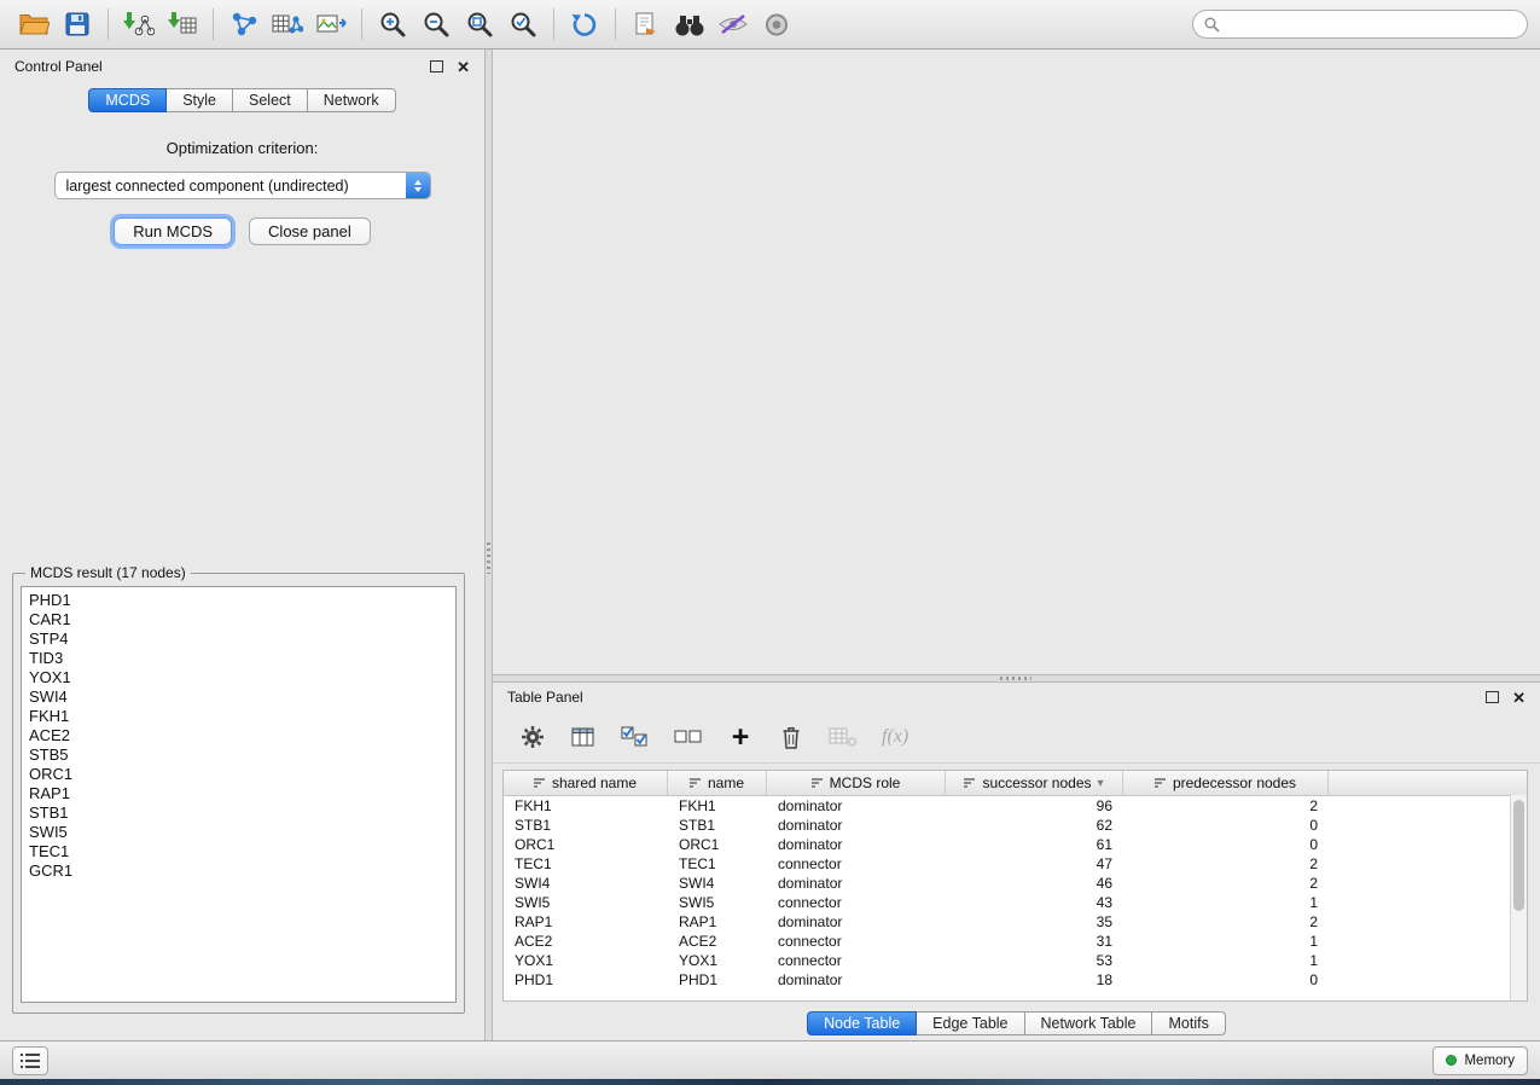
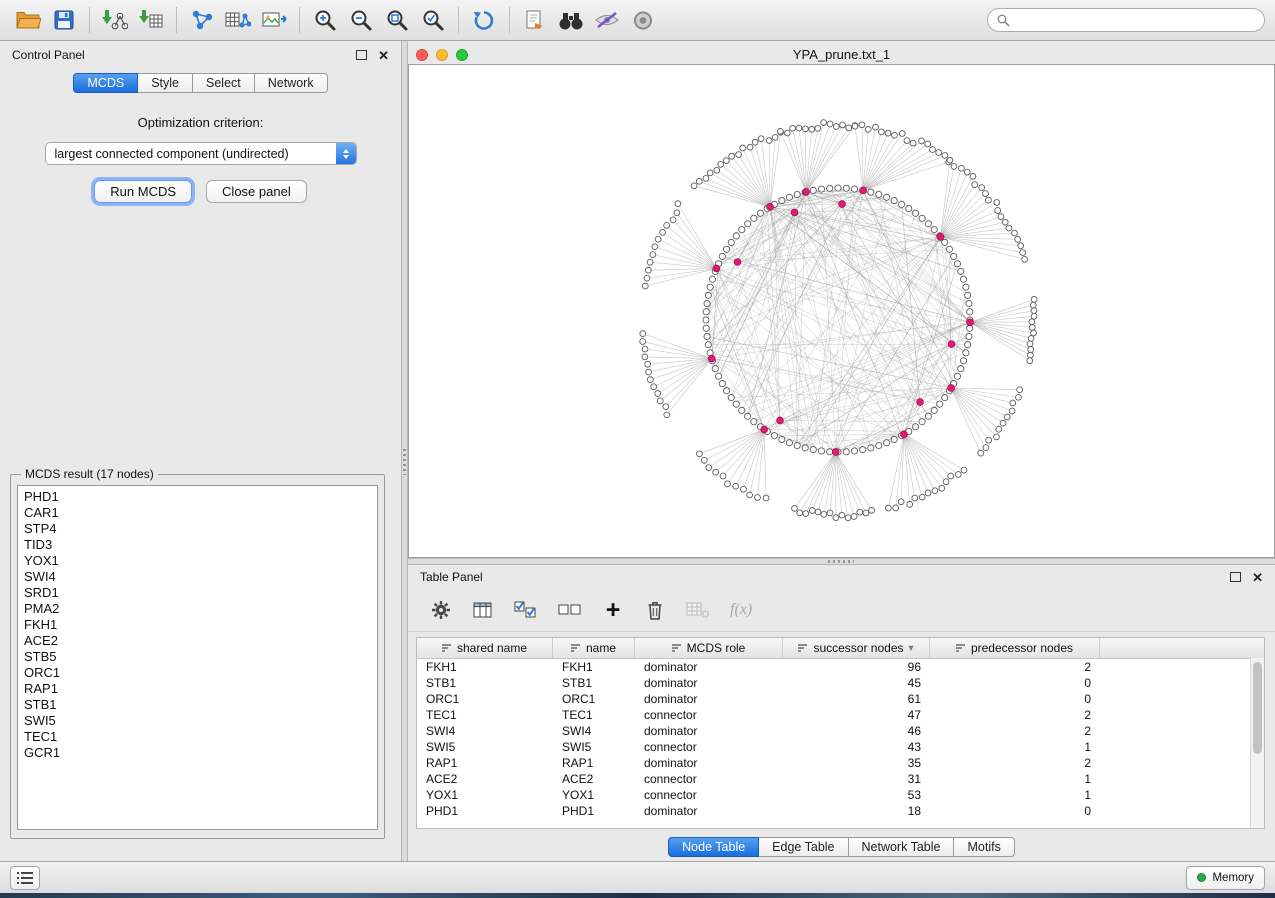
  Control Panel
  ✕
  MCDS
  Style
  Select
  Network
  Optimization criterion:
  largest connected component (undirected)
  Run MCDS
  Close panel
  MCDS result (17 nodes)
  PHD1
  CAR1
  STP4
  TID3
  YOX1
  SWI4
+ SRD1
+ PMA2
  FKH1
  ACE2
  STB5
  ORC1
  RAP1
  STB1
  SWI5
  TEC1
  GCR1
+ YPA_prune.txt_1
  Table Panel
  ✕
  +
  f(x)
  shared name
  name
  MCDS role
  successor nodes
  ▾
  predecessor nodes
  FKH1
  FKH1
  dominator
  96
  2
  STB1
  STB1
  dominator
- 62
+ 45
  0
  ORC1
  ORC1
  dominator
  61
  0
  TEC1
  TEC1
  connector
  47
  2
  SWI4
  SWI4
  dominator
  46
  2
  SWI5
  SWI5
  connector
  43
  1
  RAP1
  RAP1
  dominator
  35
  2
  ACE2
  ACE2
  connector
  31
  1
  YOX1
  YOX1
  connector
  53
  1
  PHD1
  PHD1
  dominator
  18
  0
  Node Table
  Edge Table
  Network Table
  Motifs
  Memory
